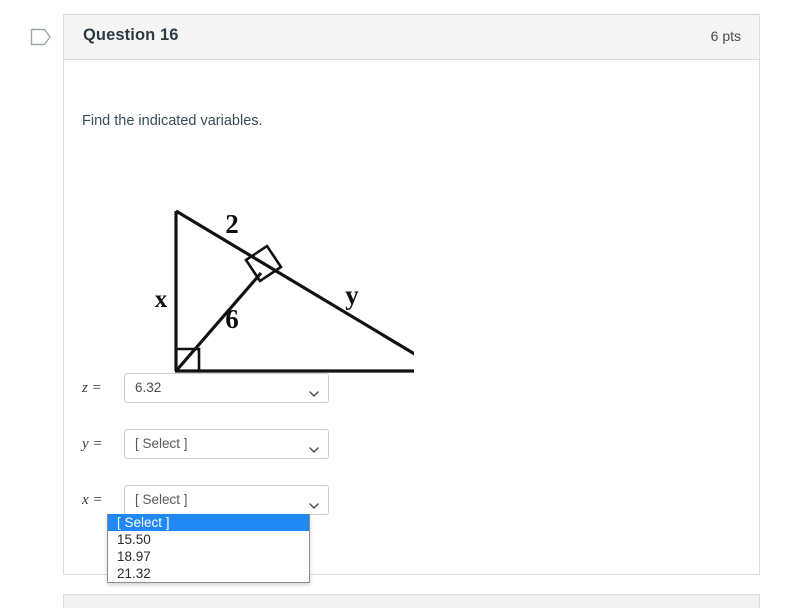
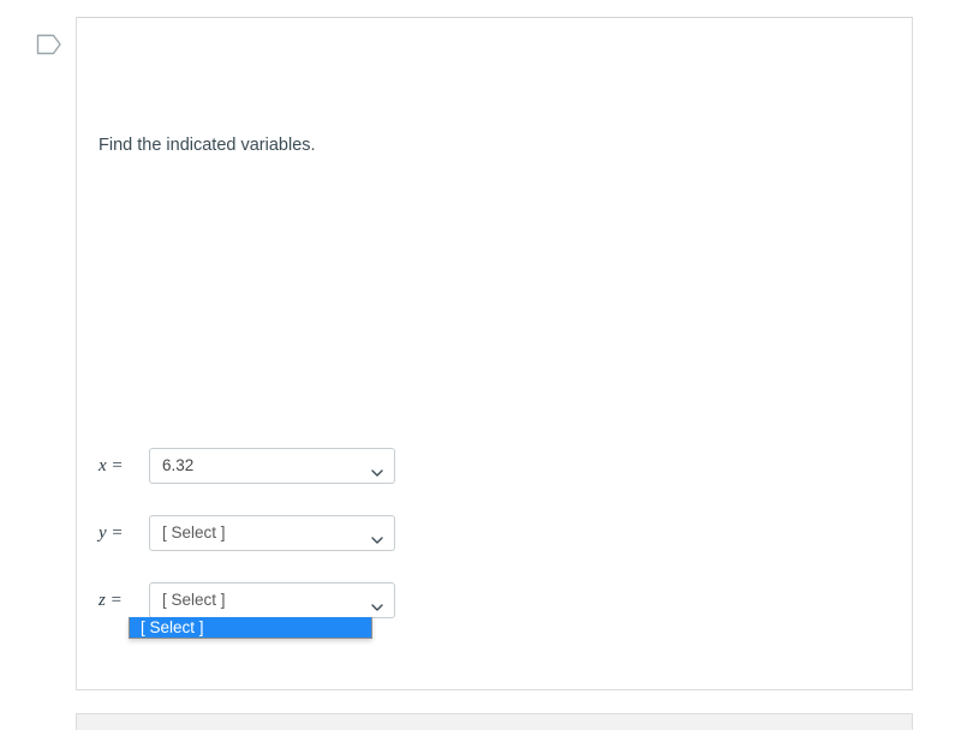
- Question 16
- 6 pts
  Find the indicated variables.
- 2
- x
- 6
- y
- z =
+ x =
  6.32
  y =
  [ Select ]
- x =
+ z =
  [ Select ]
  [ Select ]
- 15.50
- 18.97
- 21.32
